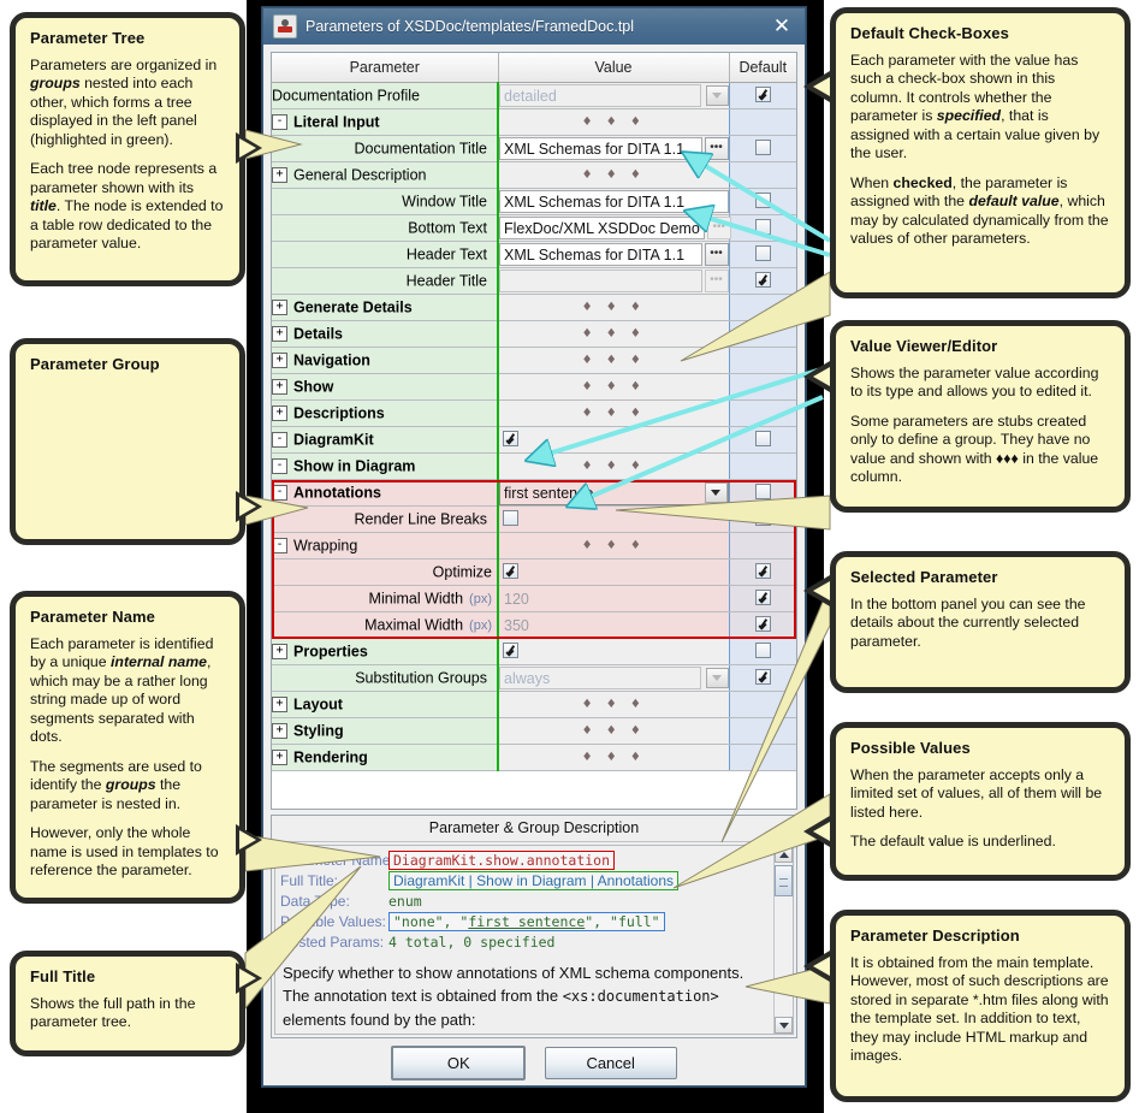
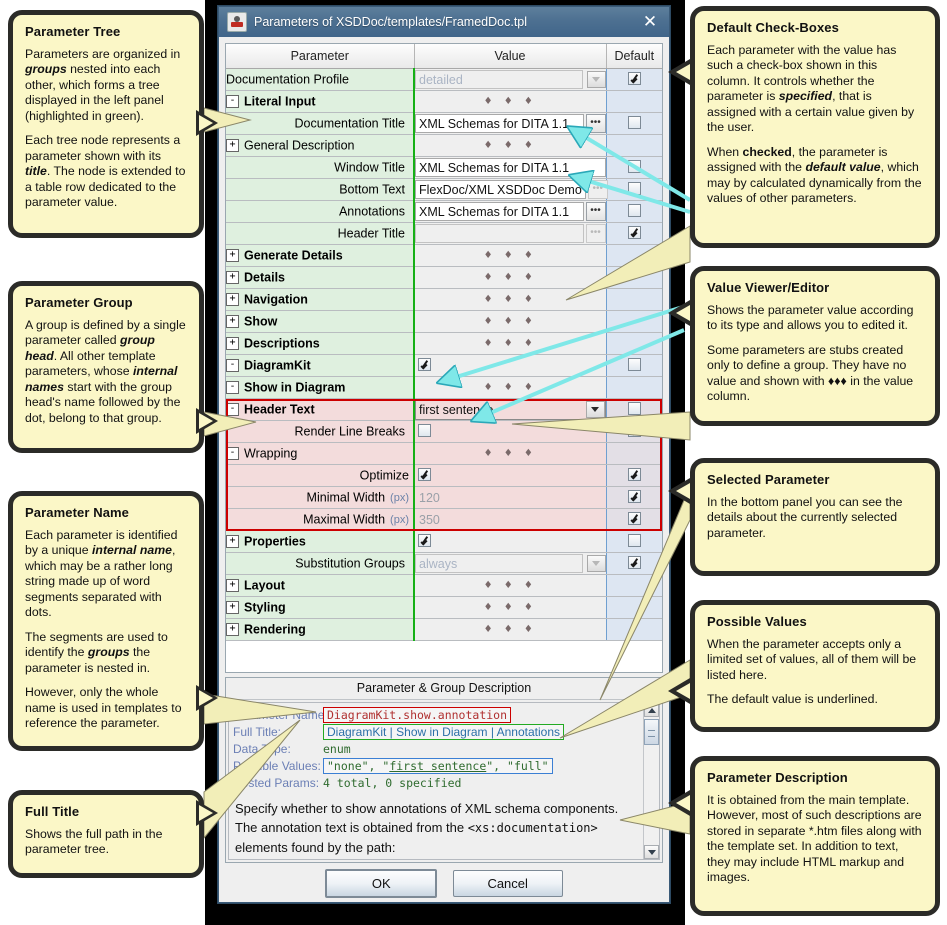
  Parameters of XSDDoc/templates/FramedDoc.tpl
  ✕
  Parameter	Value	Default
  Documentation Profile	detailed
  - Literal Input	♦ ♦ ♦
  Documentation Title	XML Schemas for DITA 1.1 •••
  + General Description	♦ ♦ ♦
  Window Title	XML Schemas for DITA 1.1
  Bottom Text	FlexDoc/XML XSDDoc Demo •••
- Header Text	XML Schemas for DITA 1.1 •••
+ Annotations	XML Schemas for DITA 1.1 •••
  Header Title	•••
  + Generate Details	♦ ♦ ♦
  + Details	♦ ♦ ♦
  + Navigation	♦ ♦ ♦
  + Show	♦ ♦ ♦
  + Descriptions	♦ ♦ ♦
  - DiagramKit
  - Show in Diagram	♦ ♦ ♦
- - Annotations	first sentence
+ - Header Text	first sentence
  Render Line Breaks
  - Wrapping	♦ ♦ ♦
  Optimize
  Minimal Width (px)	120
  Maximal Width (px)	350
  + Properties
  Substitution Groups	always
  + Layout	♦ ♦ ♦
  + Styling	♦ ♦ ♦
  + Rendering	♦ ♦ ♦
  Parameter & Group Description
  DiagramKit.show.annotation
  Full Title:
  DiagramKit | Show in Diagram | Annotations
  Datape:
  enum
  Pble Values:
  "none", "first sentence", "full"
  sted Params:
  4 total, 0 specified
  Specify whether to show annotations of XML schema components.
  The annotation text is obtained from the <xs:documentation>
  elements found by the path:
  OK Cancel
  Parameter Tree
  Parameters are organized in groups nested into each other, which forms a tree displayed in the left panel (highlighted in green).
  Each tree node represents a parameter shown with its title. The node is extended to a table row dedicated to the parameter value.
  Parameter Group
+ A group is defined by a single parameter called group head. All other template parameters, whose internal names start with the group head's name followed by the dot, belong to that group.
  Parameter Name
  Each parameter is identified by a unique internal name, which may be a rather long string made up of word segments separated with dots.
  The segments are used to identify the groups the parameter is nested in.
  However, only the whole name is used in templates to reference the parameter.
  Full Title
  Shows the full path in the parameter tree.
  Default Check-Boxes
  Each parameter with the value has such a check-box shown in this column. It controls whether the parameter is specified, that is assigned with a certain value given by the user.
  When checked, the parameter is assigned with the default value, which may by calculated dynamically from the values of other parameters.
  Value Viewer/Editor
  Shows the parameter value according to its type and allows you to edited it.
  Some parameters are stubs created only to define a group. They have no value and shown with ♦♦♦ in the value column.
  Selected Parameter
  In the bottom panel you can see the details about the currently selected parameter.
  Possible Values
  When the parameter accepts only a limited set of values, all of them will be listed here.
  The default value is underlined.
  Parameter Description
  It is obtained from the main template. However, most of such descriptions are stored in separate *.htm files along with the template set. In addition to text, they may include HTML markup and images.
